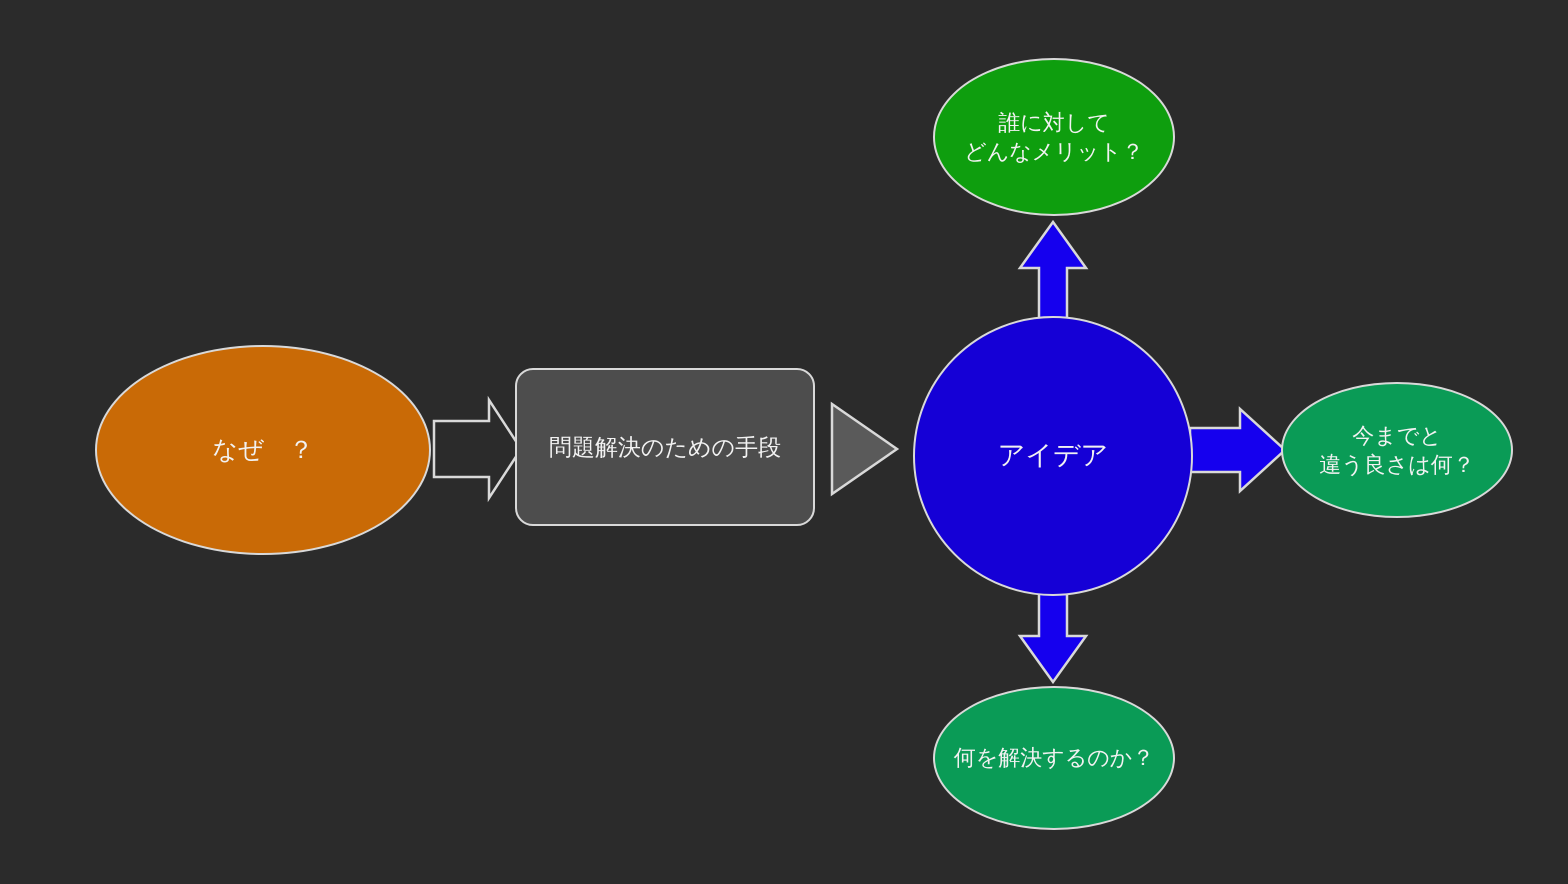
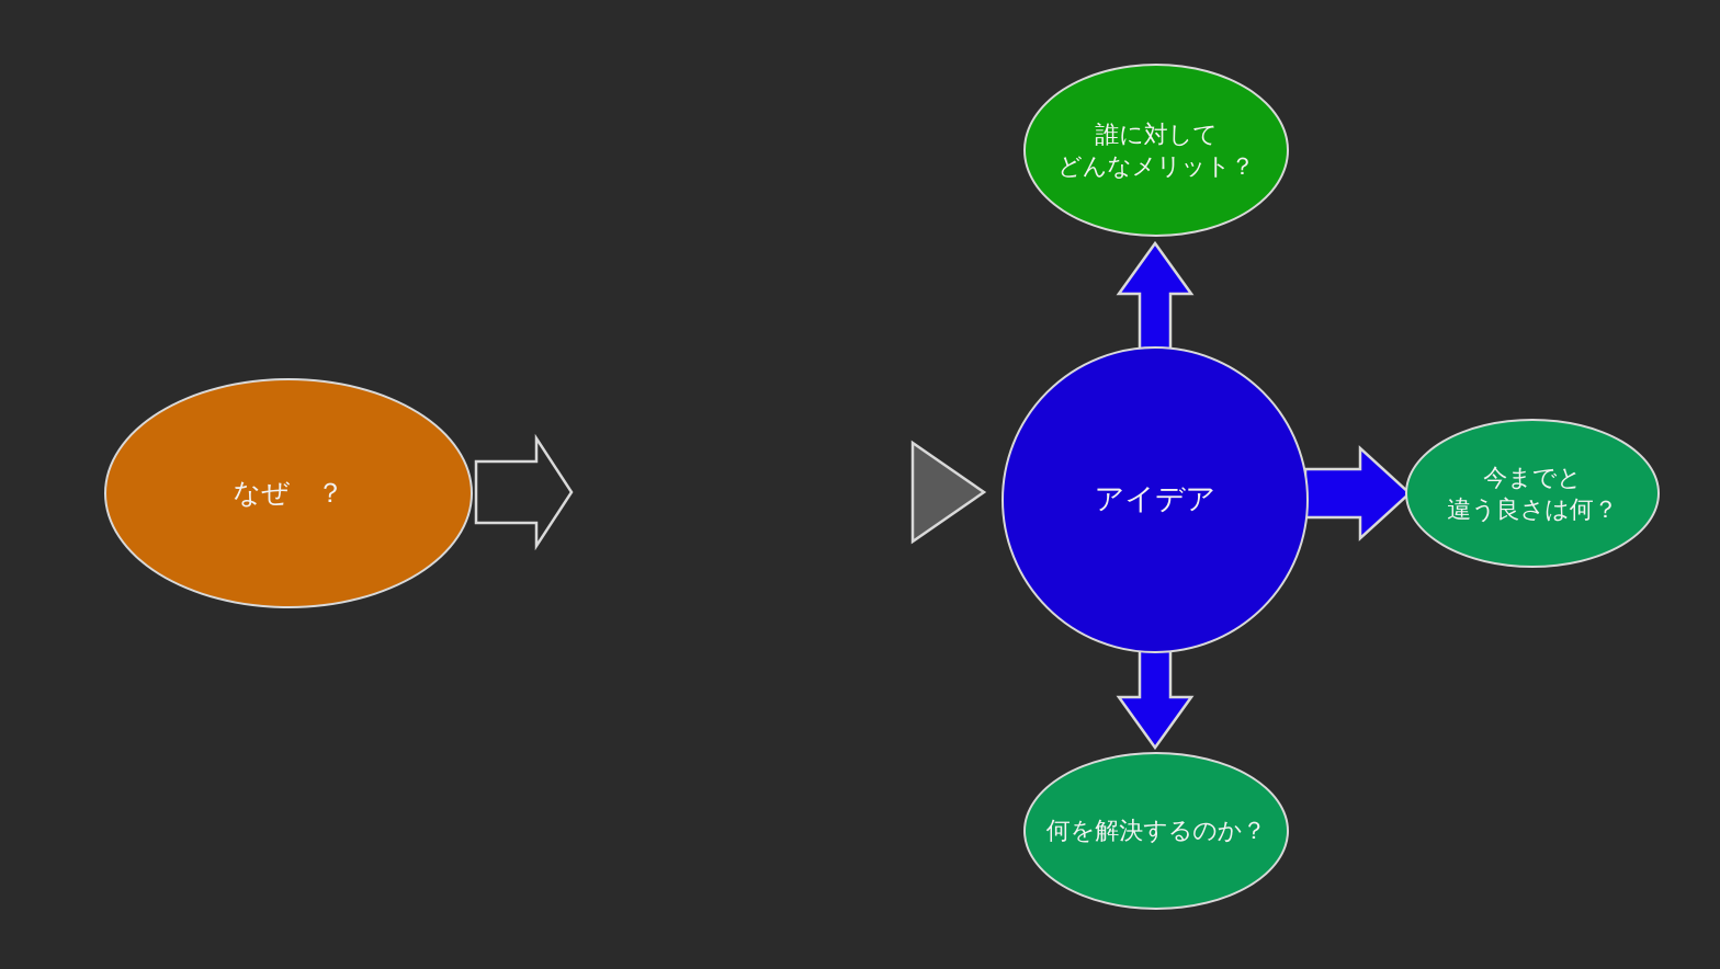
  なぜ ？
- 問題解決のための手段
  アイデア
  誰に対して
  どんなメリット？
  今までと
  違う良さは何？
  何を解決するのか？
